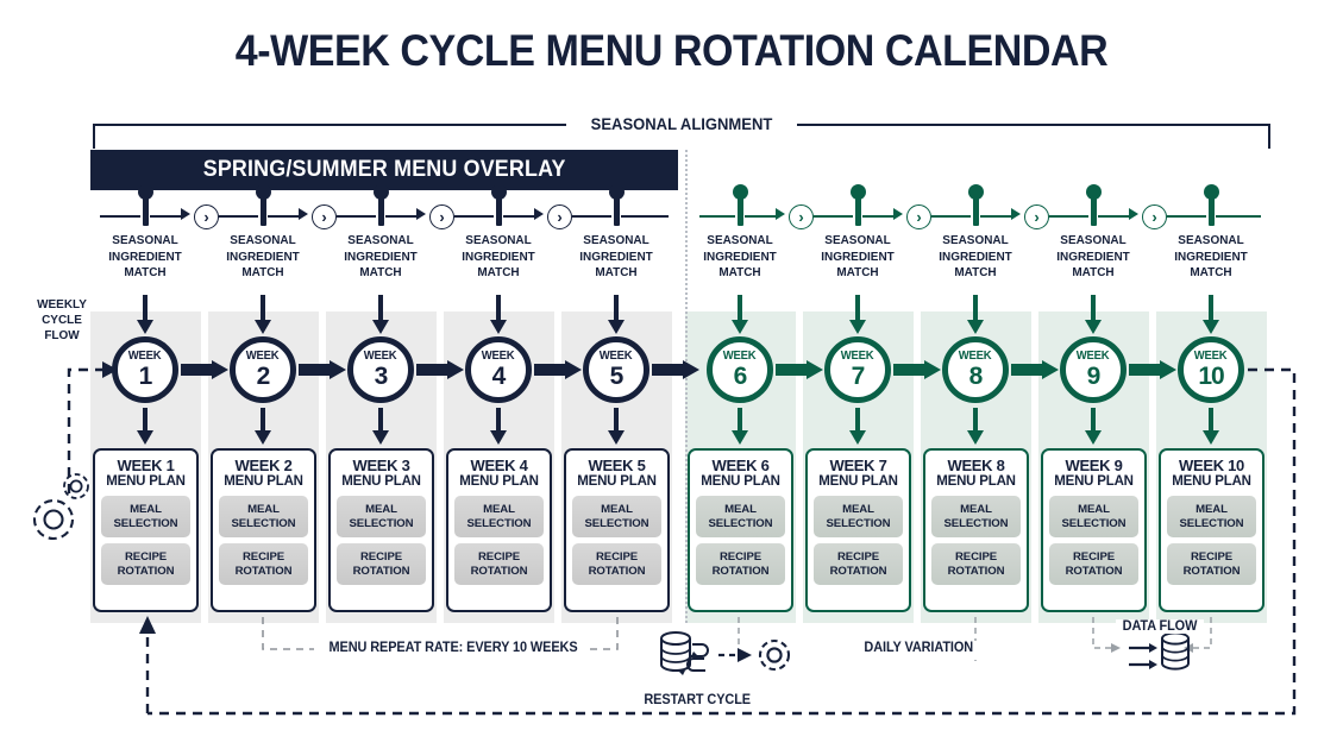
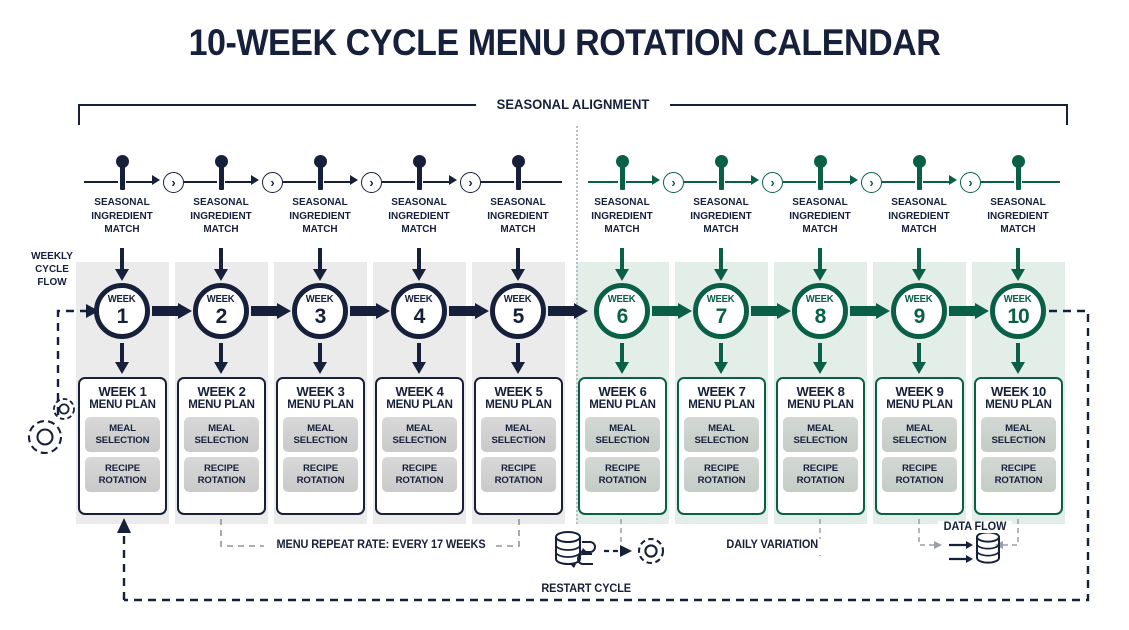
- 4-WEEK CYCLE MENU ROTATION CALENDAR
+ 10-WEEK CYCLE MENU ROTATION CALENDAR
  SEASONAL ALIGNMENT
- SPRING/SUMMER MENU OVERLAY
  ›
  ›
  ›
  ›
  ›
  ›
  ›
  ›
  SEASONAL
  INGREDIENT
  MATCH
  SEASONAL
  INGREDIENT
  MATCH
  SEASONAL
  INGREDIENT
  MATCH
  SEASONAL
  INGREDIENT
  MATCH
  SEASONAL
  INGREDIENT
  MATCH
  SEASONAL
  INGREDIENT
  MATCH
  SEASONAL
  INGREDIENT
  MATCH
  SEASONAL
  INGREDIENT
  MATCH
  SEASONAL
  INGREDIENT
  MATCH
  SEASONAL
  INGREDIENT
  MATCH
  WEEK
  1
  WEEK
  2
  WEEK
  3
  WEEK
  4
  WEEK
  5
  WEEK
  6
  WEEK
  7
  WEEK
  8
  WEEK
  9
  WEEK
  10
  WEEK 1
  MENU PLAN
  MEAL
  SELECTION
  RECIPE
  ROTATION
  WEEK 2
  MENU PLAN
  MEAL
  SELECTION
  RECIPE
  ROTATION
  WEEK 3
  MENU PLAN
  MEAL
  SELECTION
  RECIPE
  ROTATION
  WEEK 4
  MENU PLAN
  MEAL
  SELECTION
  RECIPE
  ROTATION
  WEEK 5
  MENU PLAN
  MEAL
  SELECTION
  RECIPE
  ROTATION
  WEEK 6
  MENU PLAN
  MEAL
  SELECTION
  RECIPE
  ROTATION
  WEEK 7
  MENU PLAN
  MEAL
  SELECTION
  RECIPE
  ROTATION
  WEEK 8
  MENU PLAN
  MEAL
  SELECTION
  RECIPE
  ROTATION
  WEEK 9
  MENU PLAN
  MEAL
  SELECTION
  RECIPE
  ROTATION
  WEEK 10
  MENU PLAN
  MEAL
  SELECTION
  RECIPE
  ROTATION
  WEEKLY
  CYCLE
  FLOW
- MENU REPEAT RATE: EVERY 10 WEEKS
+ MENU REPEAT RATE: EVERY 17 WEEKS
  DAILY VARIATION
  DATA FLOW
  RESTART CYCLE
